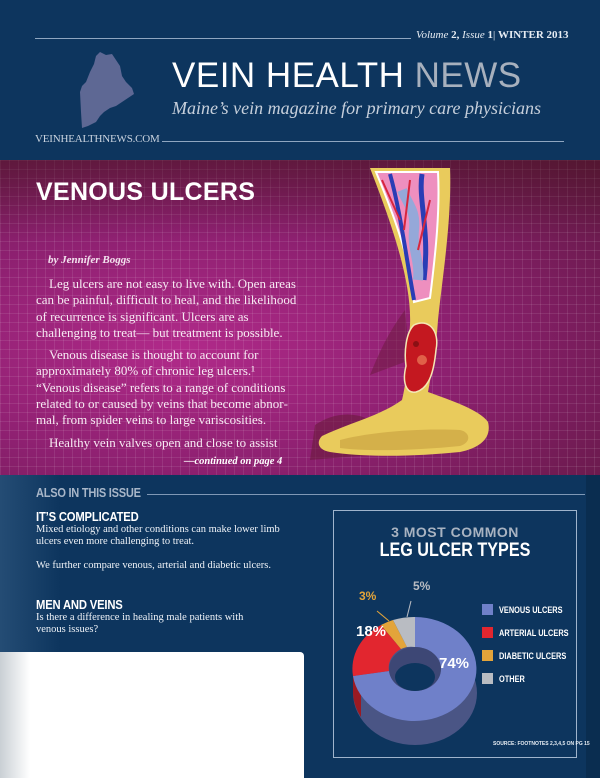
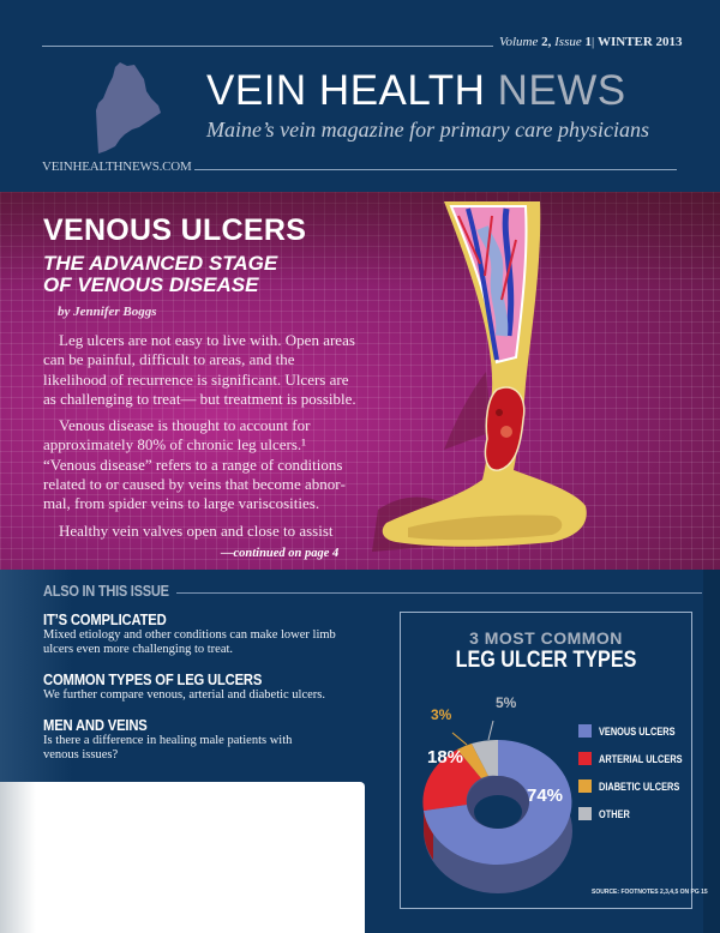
  Volume 2, Issue 1| WINTER 2013
  VEIN HEALTH NEWS
  Maine’s vein magazine for primary care physicians
  VEINHEALTHNEWS.COM
  VENOUS ULCERS
+ THE ADVANCED STAGE
+ OF VENOUS DISEASE
  by Jennifer Boggs
- Leg ulcers are not easy to live with. Open areas can be painful, difficult to heal, and the likelihood of recurrence is significant. Ulcers are as challenging to treat— but treatment is possible.
+ Leg ulcers are not easy to live with. Open areas can be painful, difficult to areas, and the likelihood of recurrence is significant. Ulcers are as challenging to treat— but treatment is possible.
  Venous disease is thought to account for approximately 80% of chronic leg ulcers.¹ “Venous disease” refers to a range of conditions related to or caused by veins that become abnor­mal, from spider veins to large variscosities.
  Healthy vein valves open and close to assist
  —continued on page 4
  ALSO IN THIS ISSUE
  IT’S COMPLICATED
  Mixed etiology and other conditions can make lower limb ulcers even more challenging to treat.
+ COMMON TYPES OF LEG ULCERS
  We further compare venous, arterial and diabetic ulcers.
  MEN AND VEINS
  Is there a difference in healing male patients with venous issues?
  3 MOST COMMON
  LEG ULCER TYPES
  18%
  74%
  3%
  5%
  VENOUS ULCERS
  ARTERIAL ULCERS
  DIABETIC ULCERS
  OTHER
